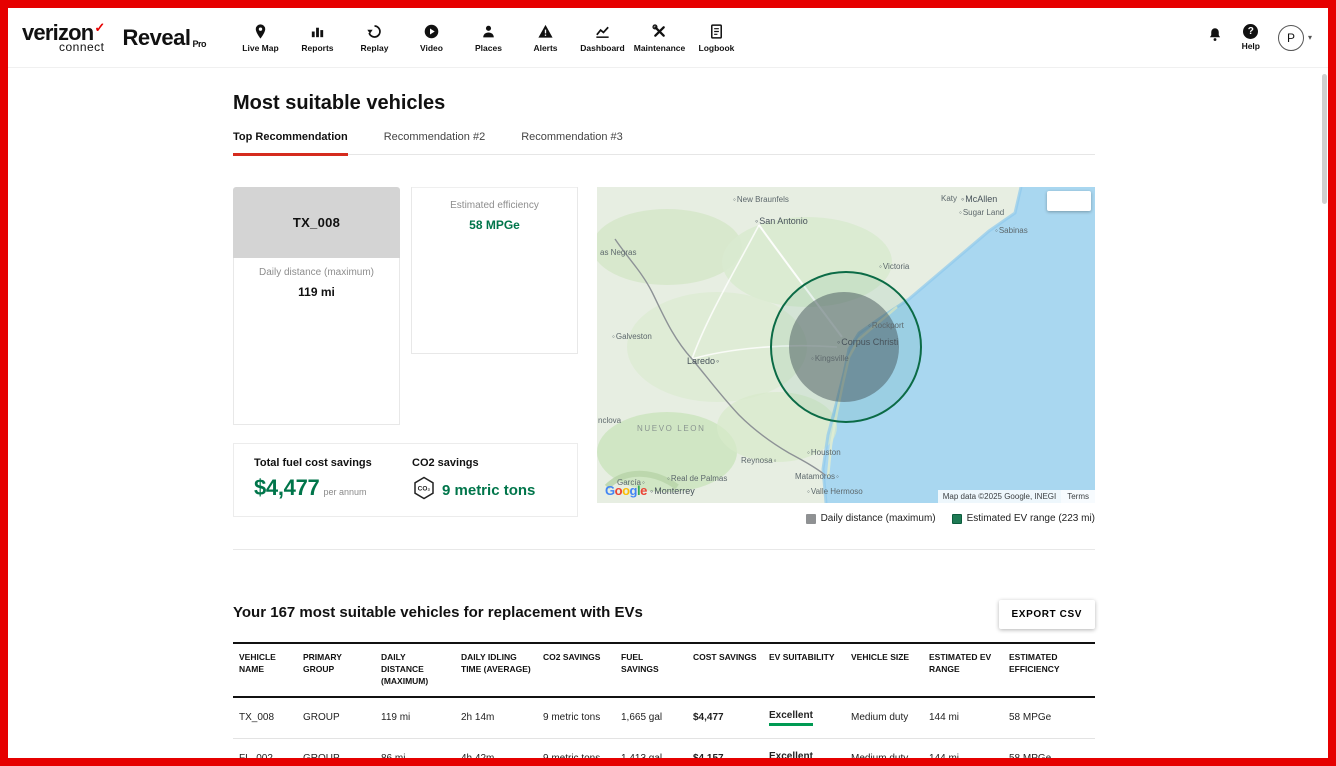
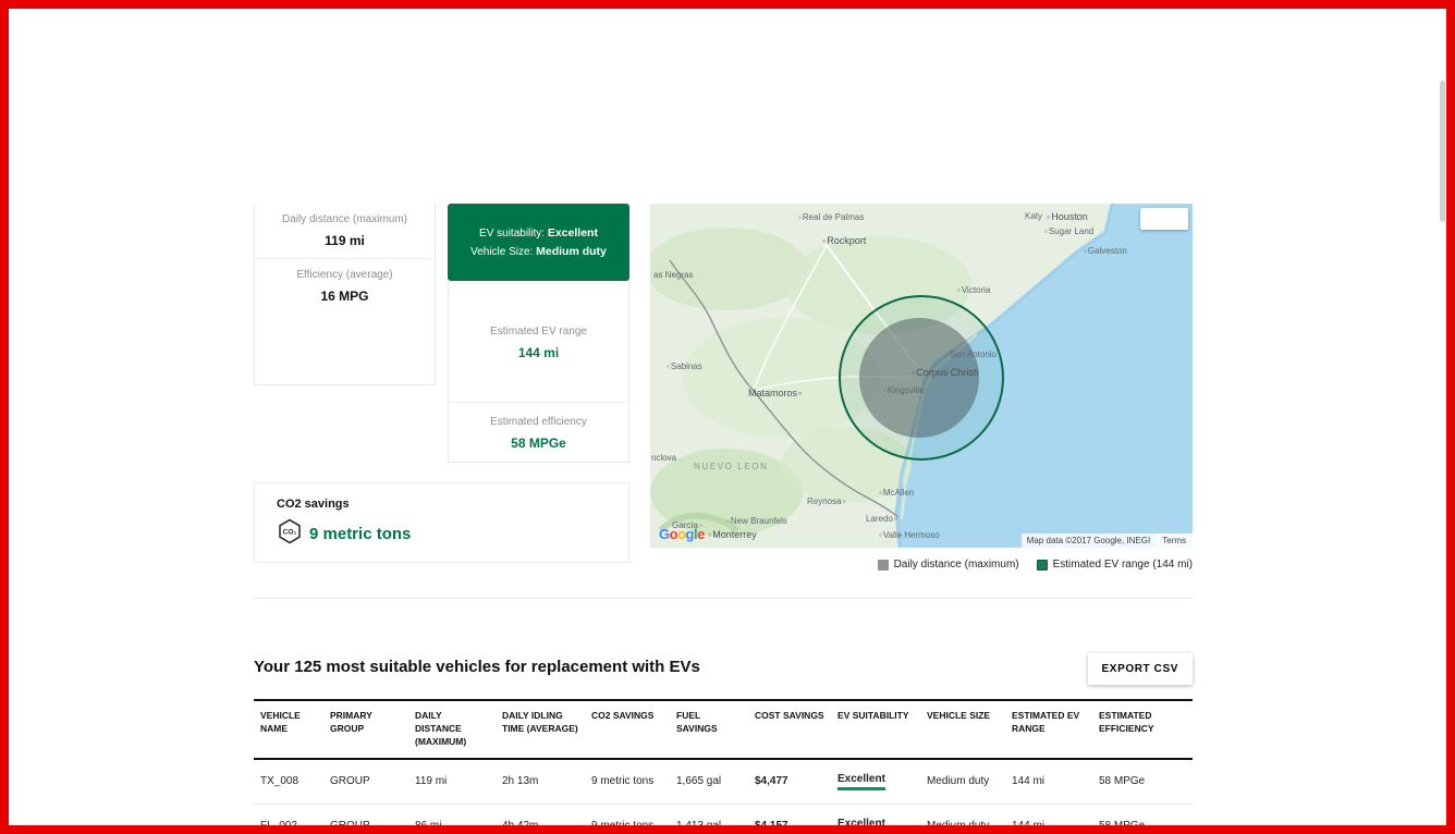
- verizon✓
- connect
- Reveal
- Pro
- Live Map
- Reports
- Replay
- Video
- Places
- Alerts
- Dashboard
- Maintenance
- Logbook
- ?
- Help
- P
- ▾
- Most suitable vehicles
- Top Recommendation
- Recommendation #2
- Recommendation #3
- TX_008
  Daily distance (maximum)
  119 mi
+ Efficiency (average)
+ 16 MPG
+ EV suitability: Excellent
+ Vehicle Size: Medium duty
+ Estimated EV range
+ 144 mi
  Estimated efficiency
  58 MPGe
- Total fuel cost savings
- $4,477
- per annum
  CO2 savings
  9 metric tons
- San Antonio
+ Rockport
- New Braunfels
+ Real de Palmas
  Katy
- McAllen
+ Houston
  Sugar Land
- Sabinas
+ Galveston
  Victoria
- Rockport
+ San Antonio
  Corpus Christi
  Kingsville
- Laredo
+ Matamoros
- Galveston
+ Sabinas
  as Negras
  nclova
  NUEVO LEON
  Monterrey
  García
- Real de Palmas
+ New Braunfels
- Houston
+ McAllen
  Reynosa
- Matamoros
+ Laredo
  Valle Hermoso
  Google
- Map data ©2025 Google, INEGI
+ Map data ©2017 Google, INEGI
  Terms
  Daily distance (maximum)
- Estimated EV range (223 mi)
+ Estimated EV range (144 mi)
- Your 167 most suitable vehicles for replacement with EVs
+ Your 125 most suitable vehicles for replacement with EVs
  EXPORT CSV
  VEHICLE NAME	PRIMARY GROUP	DAILY DISTANCE (MAXIMUM)	DAILY IDLING TIME (AVERAGE)	CO2 SAVINGS	FUEL SAVINGS	COST SAVINGS	EV SUITABILITY	VEHICLE SIZE	ESTIMATED EV RANGE	ESTIMATED EFFICIENCY
- TX_008	GROUP	119 mi	2h 14m	9 metric tons	1,665 gal	$4,477	Excellent	Medium duty	144 mi	58 MPGe
+ TX_008	GROUP	119 mi	2h 13m	9 metric tons	1,665 gal	$4,477	Excellent	Medium duty	144 mi	58 MPGe
